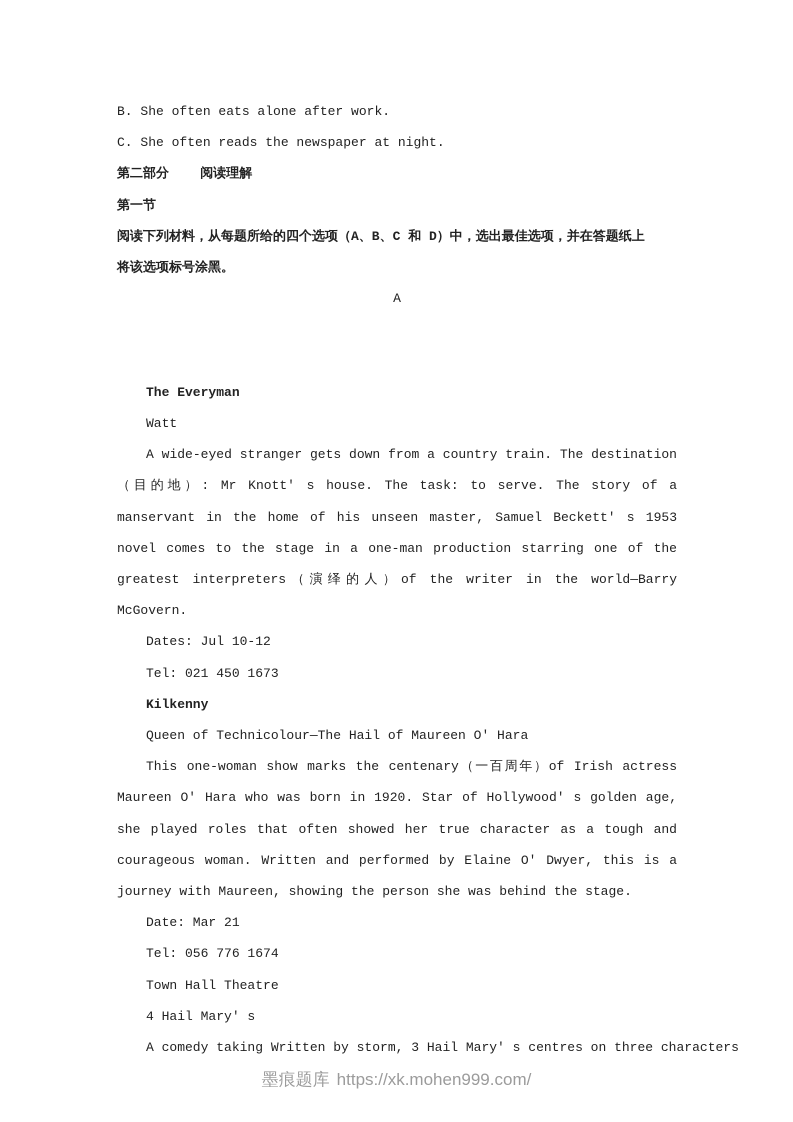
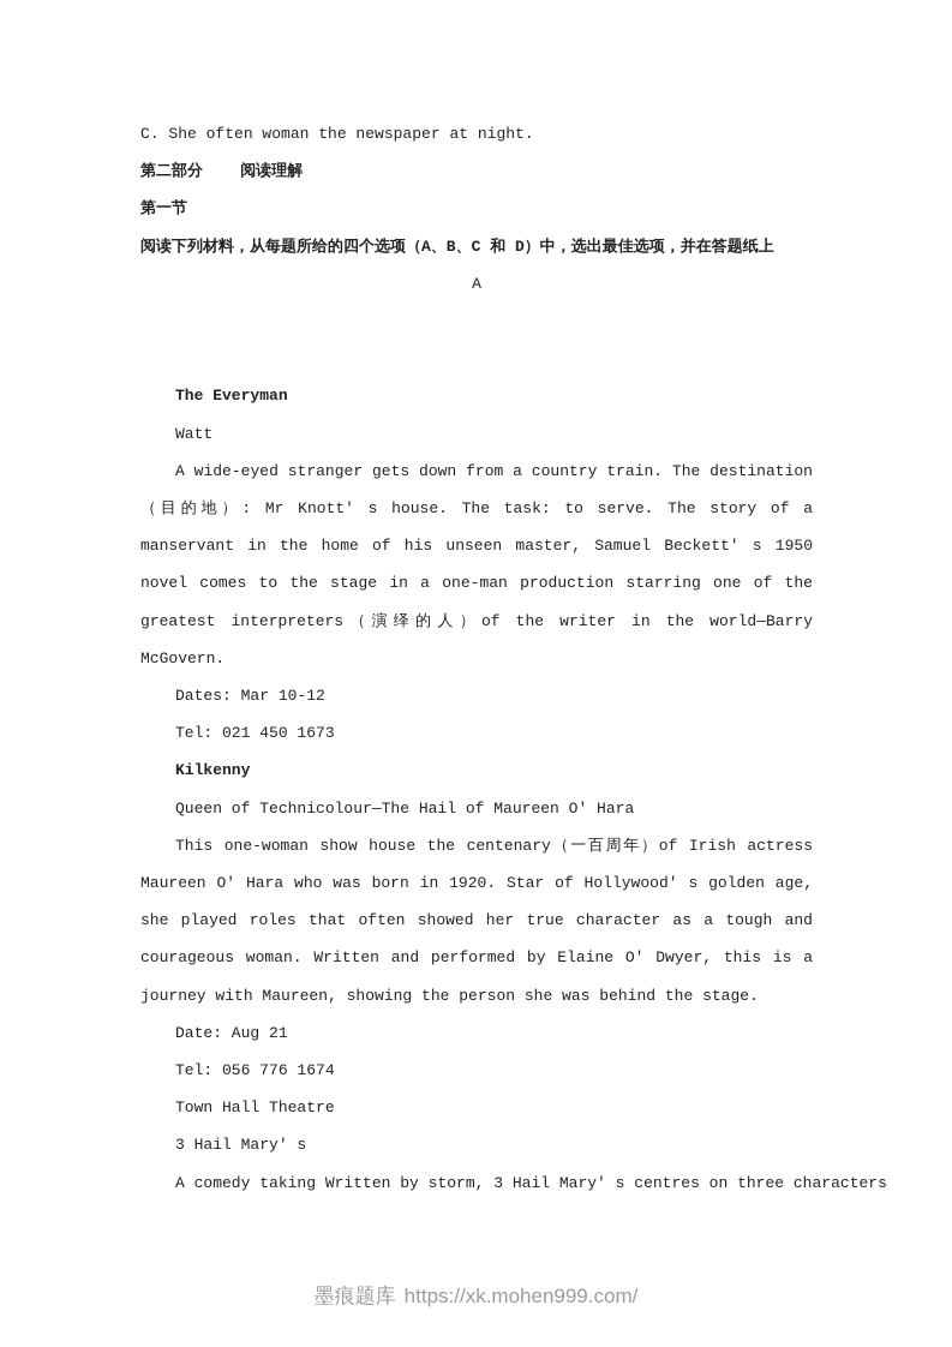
- B. She often eats alone after work.
- C. She often reads the newspaper at night.
+ C. She often woman the newspaper at night.
  第二部分 阅读理解
  第一节
  阅读下列材料，从每题所给的四个选项（A、B、C 和 D）中，选出最佳选项，并在答题纸上
- 将该选项标号涂黑。
  A
  The Everyman
  Watt
- A wide-eyed stranger gets down from a country train. The destination（目的地）: Mr Knott' s house. The task: to serve. The story of a manservant in the home of his unseen master, Samuel Beckett' s 1953 novel comes to the stage in a one-man production starring one of the greatest interpreters（演绎的人）of the writer in the world—Barry McGovern.
+ A wide-eyed stranger gets down from a country train. The destination（目的地）: Mr Knott' s house. The task: to serve. The story of a manservant in the home of his unseen master, Samuel Beckett' s 1950 novel comes to the stage in a one-man production starring one of the greatest interpreters（演绎的人）of the writer in the world—Barry McGovern.
- Dates: Jul 10-12
+ Dates: Mar 10-12
  Tel: 021 450 1673
  Kilkenny
  Queen of Technicolour—The Hail of Maureen O' Hara
- This one-woman show marks the centenary（一百周年）of Irish actress Maureen O' Hara who was born in 1920. Star of Hollywood' s golden age, she played roles that often showed her true character as a tough and courageous woman. Written and performed by Elaine O' Dwyer, this is a journey with Maureen, showing the person she was behind the stage.
+ This one-woman show house the centenary（一百周年）of Irish actress Maureen O' Hara who was born in 1920. Star of Hollywood' s golden age, she played roles that often showed her true character as a tough and courageous woman. Written and performed by Elaine O' Dwyer, this is a journey with Maureen, showing the person she was behind the stage.
- Date: Mar 21
+ Date: Aug 21
  Tel: 056 776 1674
  Town Hall Theatre
- 4 Hail Mary' s
+ 3 Hail Mary' s
  A comedy taking Written by storm, 3 Hail Mary' s centres on three characters
  墨痕题库 https://xk.mohen999.com/
